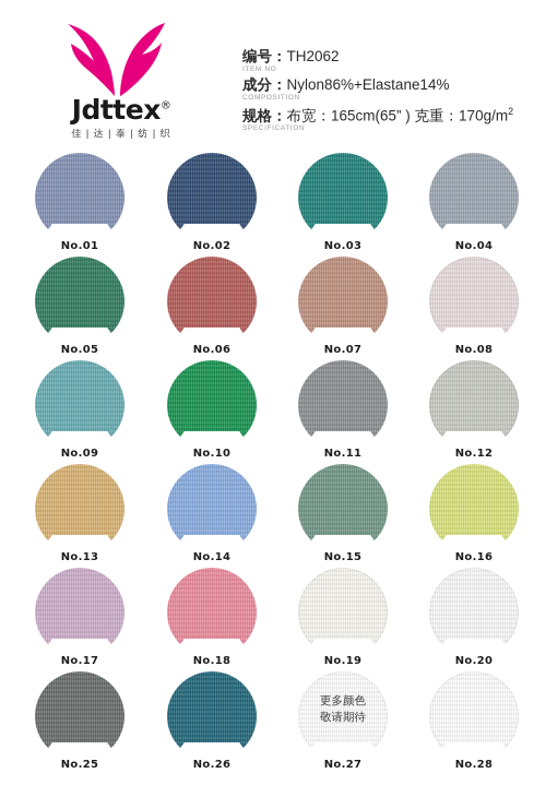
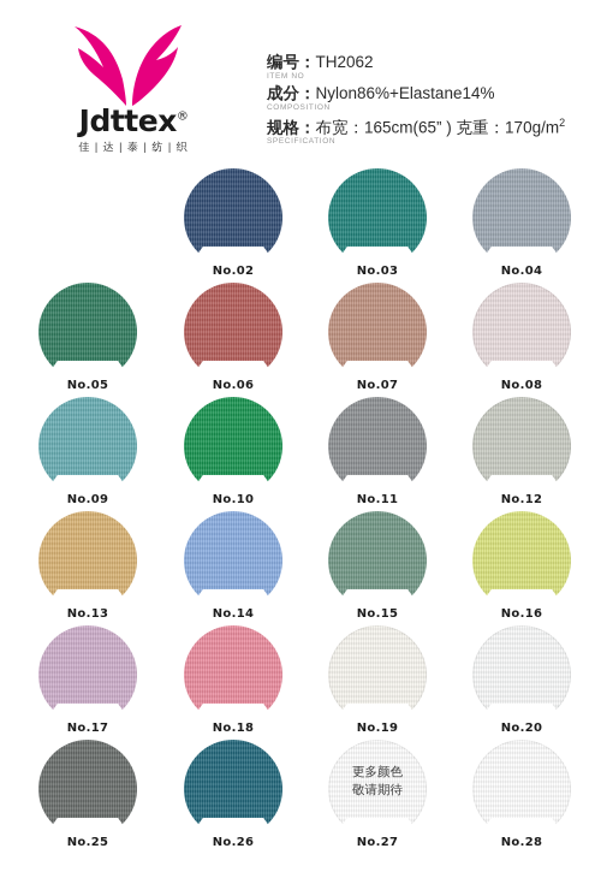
  Jdttex®
  佳 | 达 | 泰 | 纺 | 织
  编号：TH2062
  成分：Nylon86%+Elastane14%
  规格：布宽：165cm(65” ) 克重：170g/m2
- No.01
  No.02
  No.03
  No.04
  No.05
  No.06
  No.07
  No.08
  No.09
  No.10
  No.11
  No.12
  No.13
  No.14
  No.15
  No.16
  No.17
  No.18
  No.19
  No.20
  No.25
  No.26
  更多颜色
  敬请期待
  No.27
  No.28
